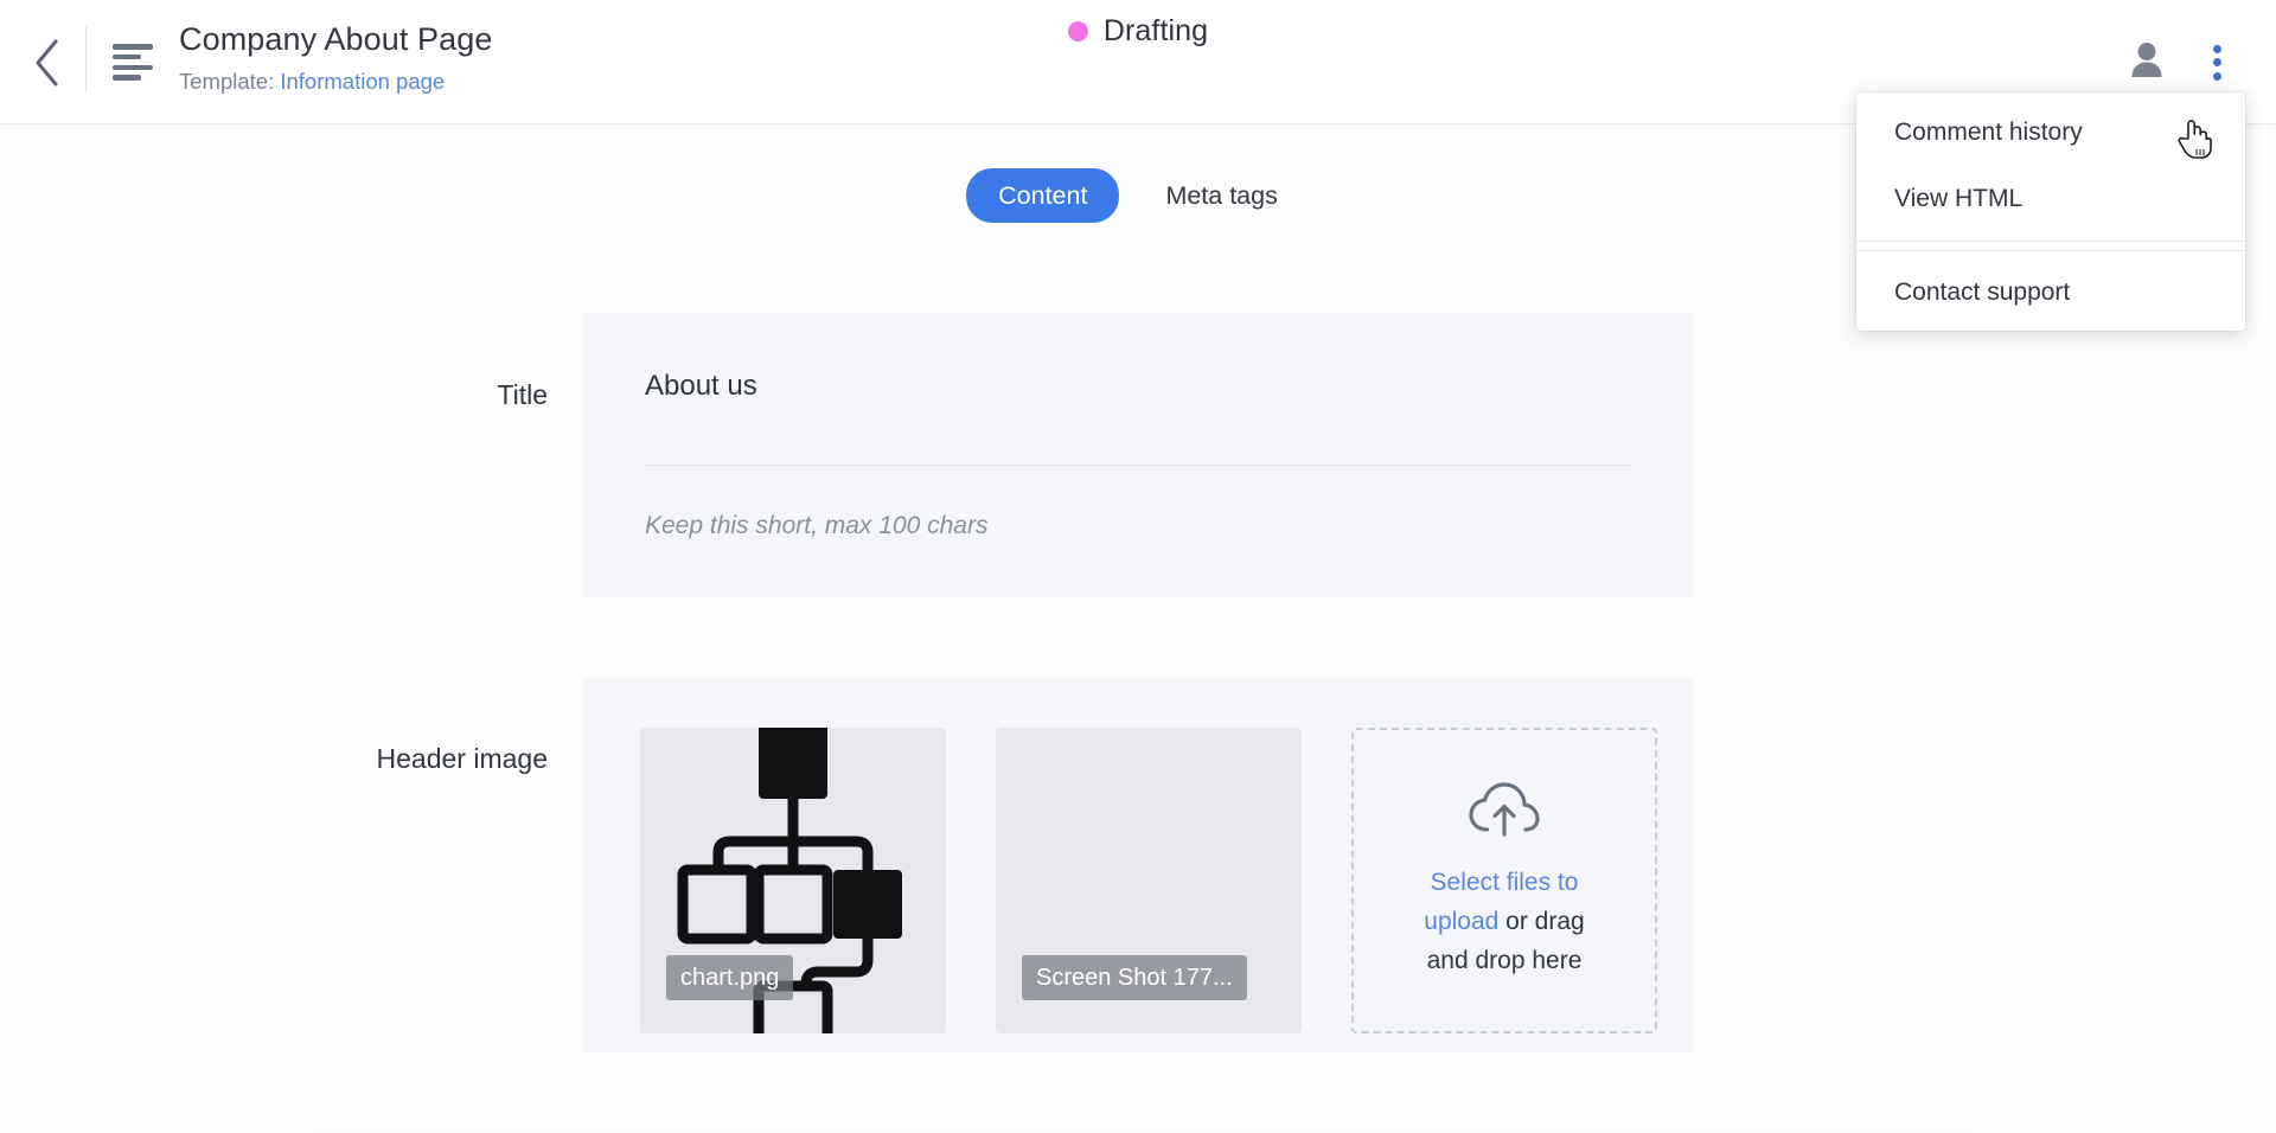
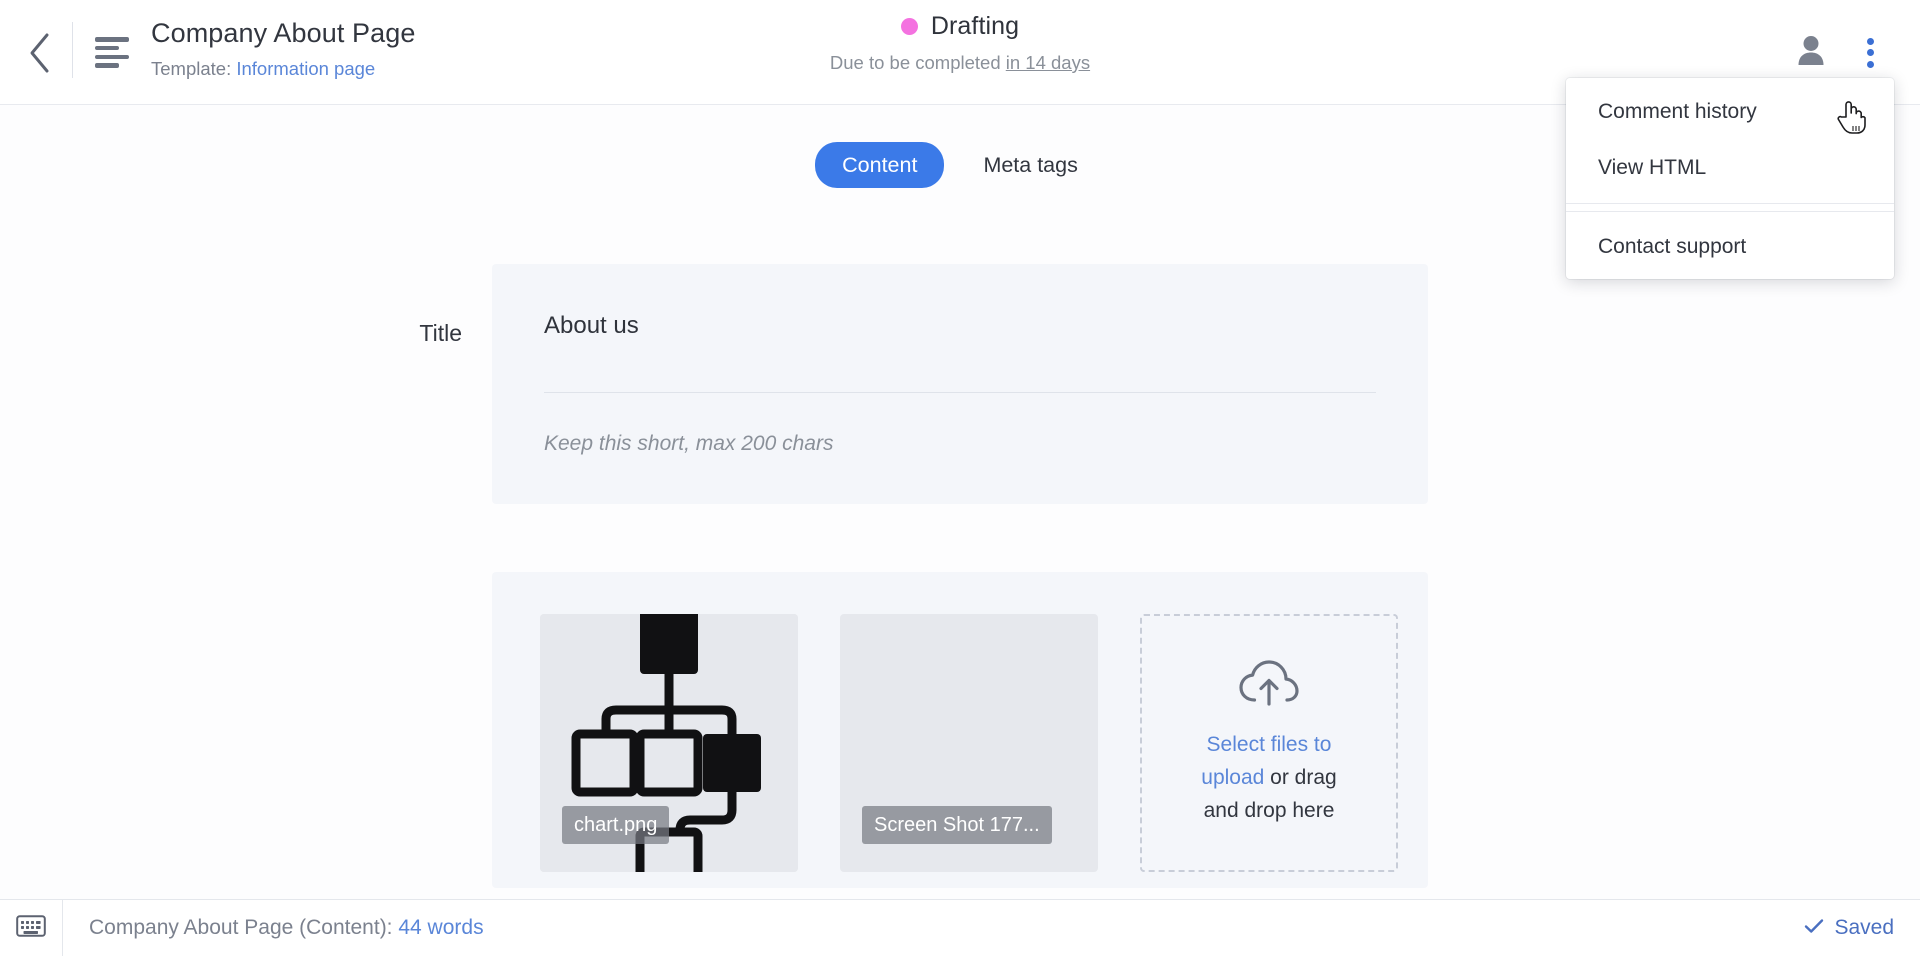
  Company About Page
  Template: Information page
  Drafting
+ Due to be completed in 14 days
  Comment history
  View HTML
  Contact support
  Content
  Meta tags
  Title
  About us
- Keep this short, max 100 chars
+ Keep this short, max 200 chars
- Header image
  chart.png
  Screen Shot 177...
  Select files to upload or drag and drop here
+ Company About Page (Content): 44 words
+ Saved
